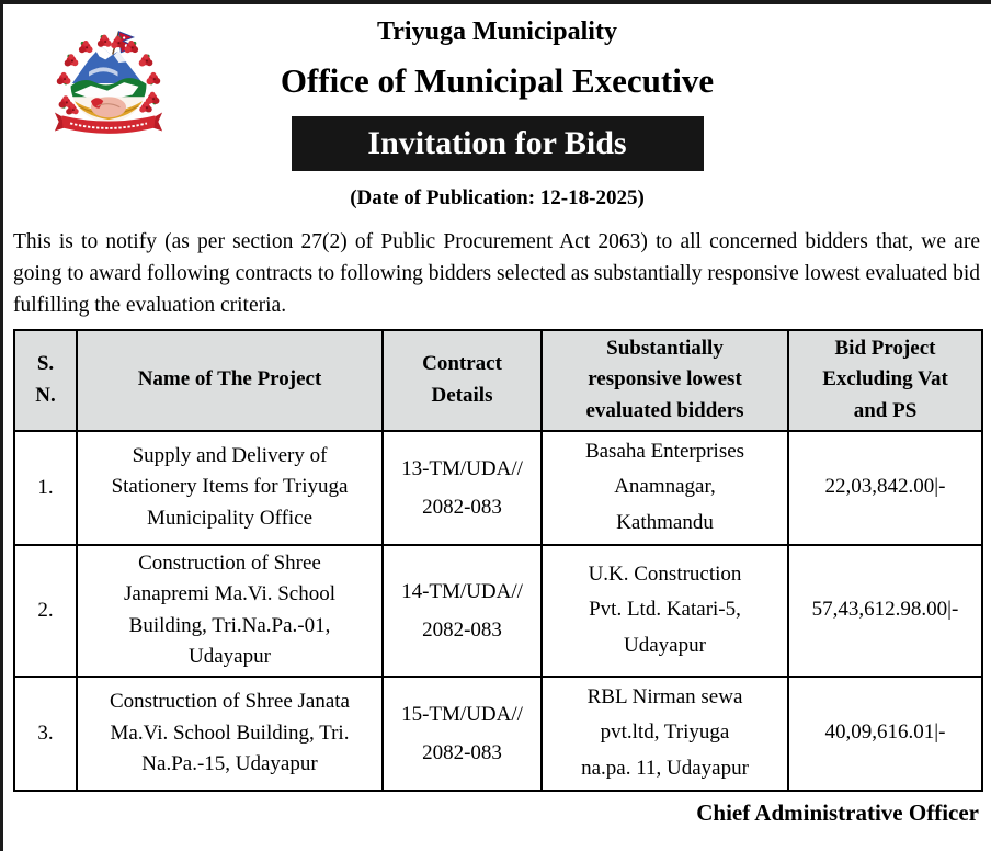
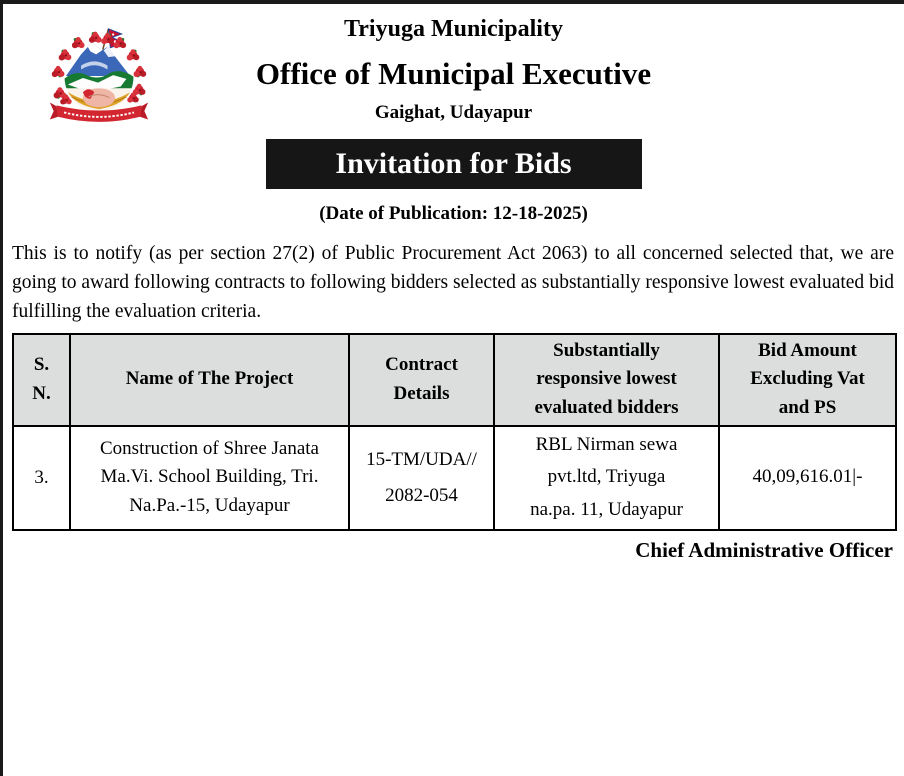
  Triyuga Municipality
  Office of Municipal Executive
+ Gaighat, Udayapur
  Invitation for Bids
  (Date of Publication: 12-18-2025)
- This is to notify (as per section 27(2) of Public Procurement Act 2063) to all concerned bidders that, we are going to award following contracts to following bidders selected as substantially responsive lowest evaluated bid fulfilling the evaluation criteria.
+ This is to notify (as per section 27(2) of Public Procurement Act 2063) to all concerned selected that, we are going to award following contracts to following bidders selected as substantially responsive lowest evaluated bid fulfilling the evaluation criteria.
- S. N.	Name of The Project	Contract Details	Substantially responsive lowest evaluated bidders	Bid Project Excluding Vat and PS
+ S. N.	Name of The Project	Contract Details	Substantially responsive lowest evaluated bidders	Bid Amount Excluding Vat and PS
- 1.	Supply and Delivery of Stationery Items for Triyuga Municipality Office	13-TM/UDA// 2082-083	Basaha Enterprises Anamnagar, Kathmandu	22,03,842.00|-
- 2.	Construction of Shree Janapremi Ma.Vi. School Building, Tri.Na.Pa.-01, Udayapur	14-TM/UDA// 2082-083	U.K. Construction Pvt. Ltd. Katari-5, Udayapur	57,43,612.98.00|-
- 3.	Construction of Shree Janata Ma.Vi. School Building, Tri. Na.Pa.-15, Udayapur	15-TM/UDA// 2082-083	RBL Nirman sewa pvt.ltd, Triyuga na.pa. 11, Udayapur	40,09,616.01|-
+ 3.	Construction of Shree Janata Ma.Vi. School Building, Tri. Na.Pa.-15, Udayapur	15-TM/UDA// 2082-054	RBL Nirman sewa pvt.ltd, Triyuga na.pa. 11, Udayapur	40,09,616.01|-
  Chief Administrative Officer
